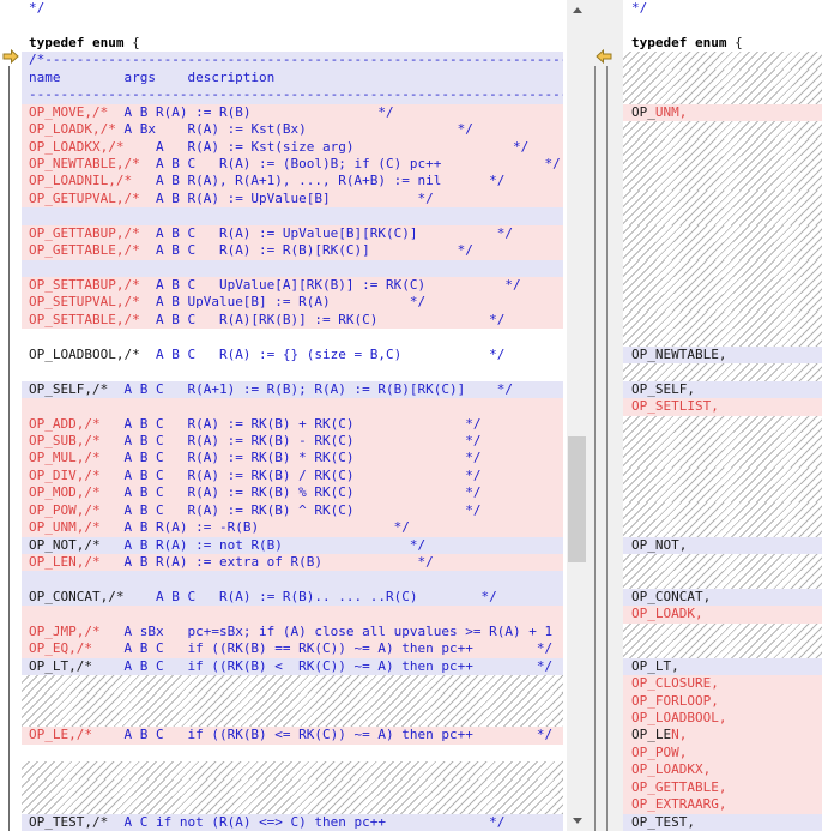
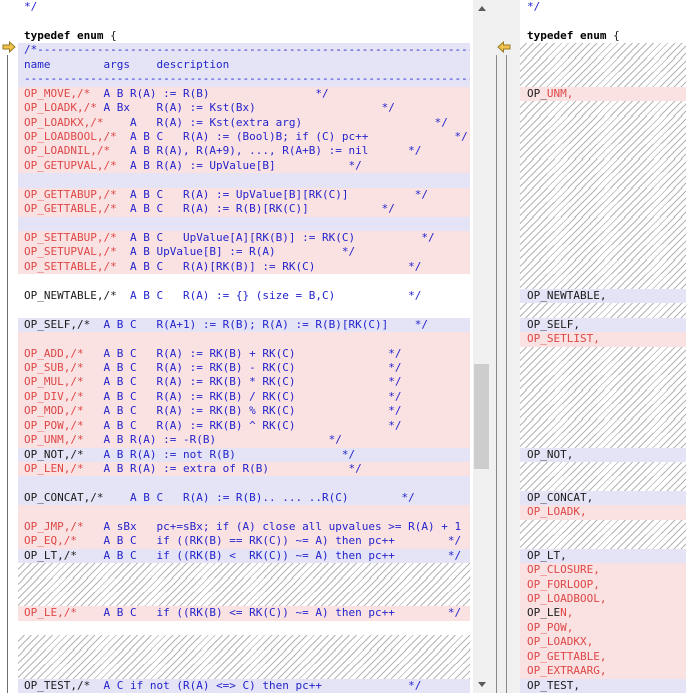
  */
  typedef enum {
  /*-----------------------------------------------------------------
  name args description
  -------------------------------------------------------------------
  OP_MOVE,/* A B R(A) := R(B) */
  OP_LOADK,/* A Bx R(A) := Kst(Bx) */
- OP_LOADKX,/* A R(A) := Kst(size arg) */
+ OP_LOADKX,/* A R(A) := Kst(extra arg) */
- OP_NEWTABLE,/* A B C R(A) := (Bool)B; if (C) pc++ */
+ OP_LOADBOOL,/* A B C R(A) := (Bool)B; if (C) pc++ */
- OP_LOADNIL,/* A B R(A), R(A+1), ..., R(A+B) := nil */
+ OP_LOADNIL,/* A B R(A), R(A+9), ..., R(A+B) := nil */
  OP_GETUPVAL,/* A B R(A) := UpValue[B] */
  OP_GETTABUP,/* A B C R(A) := UpValue[B][RK(C)] */
  OP_GETTABLE,/* A B C R(A) := R(B)[RK(C)] */
  OP_SETTABUP,/* A B C UpValue[A][RK(B)] := RK(C) */
  OP_SETUPVAL,/* A B UpValue[B] := R(A) */
  OP_SETTABLE,/* A B C R(A)[RK(B)] := RK(C) */
- OP_LOADBOOL,/* A B C R(A) := {} (size = B,C) */
+ OP_NEWTABLE,/* A B C R(A) := {} (size = B,C) */
  OP_SELF,/* A B C R(A+1) := R(B); R(A) := R(B)[RK(C)] */
  OP_ADD,/* A B C R(A) := RK(B) + RK(C) */
  OP_SUB,/* A B C R(A) := RK(B) - RK(C) */
  OP_MUL,/* A B C R(A) := RK(B) * RK(C) */
  OP_DIV,/* A B C R(A) := RK(B) / RK(C) */
  OP_MOD,/* A B C R(A) := RK(B) % RK(C) */
  OP_POW,/* A B C R(A) := RK(B) ^ RK(C) */
  OP_UNM,/* A B R(A) := -R(B) */
  OP_NOT,/* A B R(A) := not R(B) */
  OP_LEN,/* A B R(A) := extra of R(B) */
  OP_CONCAT,/* A B C R(A) := R(B).. ... ..R(C) */
  OP_JMP,/* A sBx pc+=sBx; if (A) close all upvalues >= R(A) + 1
  OP_EQ,/* A B C if ((RK(B) == RK(C)) ~= A) then pc++ */
  OP_LT,/* A B C if ((RK(B) < RK(C)) ~= A) then pc++ */
  OP_LE,/* A B C if ((RK(B) <= RK(C)) ~= A) then pc++ */
  OP_TEST,/* A C if not (R(A) <=> C) then pc++ */
  */
  typedef enum {
  OP_UNM,
  OP_NEWTABLE,
  OP_SELF,
  OP_SETLIST,
  OP_NOT,
  OP_CONCAT,
  OP_LOADK,
  OP_LT,
  OP_CLOSURE,
  OP_FORLOOP,
  OP_LOADBOOL,
  OP_LEN,
  OP_POW,
  OP_LOADKX,
  OP_GETTABLE,
  OP_EXTRAARG,
  OP_TEST,
